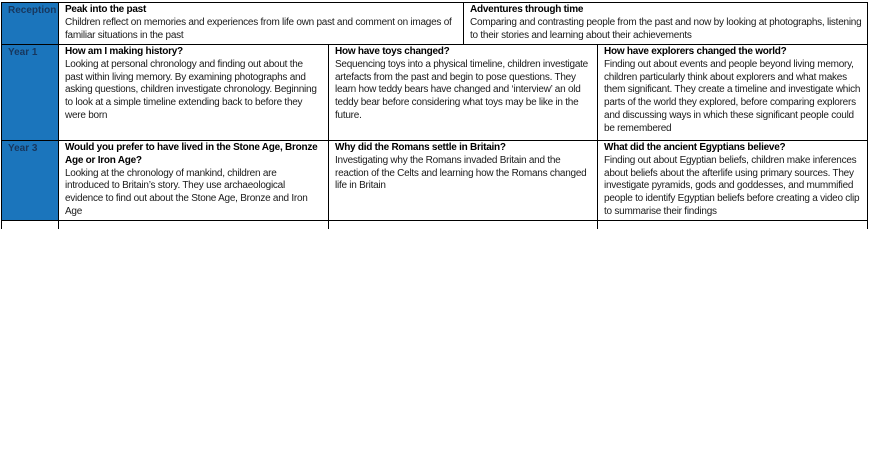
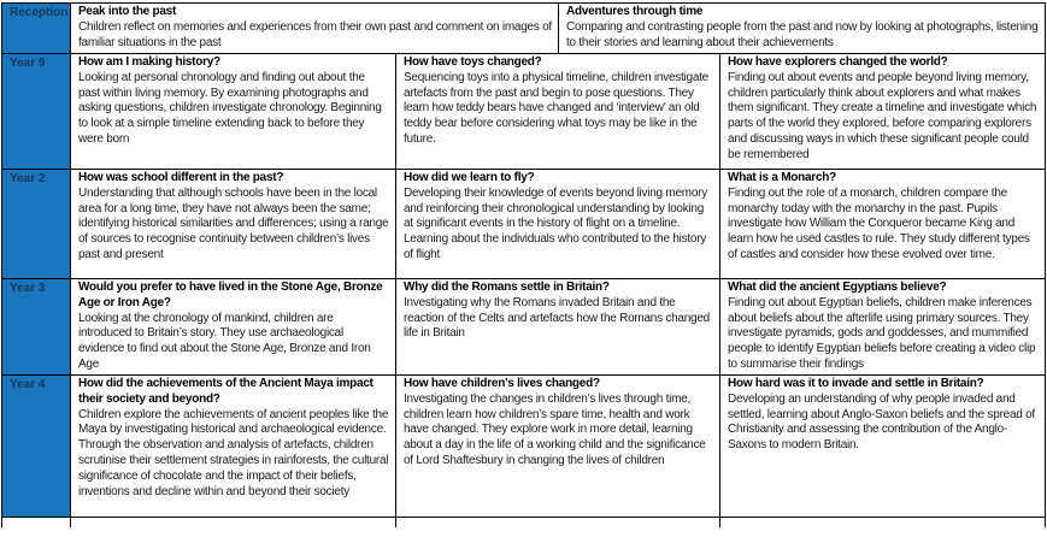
- Reception	Peak into the past Children reflect on memories and experiences from life own past and comment on images of familiar situations in the past	Adventures through time Comparing and contrasting people from the past and now by looking at photographs, listening to their stories and learning about their achievements
+ Reception	Peak into the past Children reflect on memories and experiences from their own past and comment on images of familiar situations in the past	Adventures through time Comparing and contrasting people from the past and now by looking at photographs, listening to their stories and learning about their achievements
- Year 1	How am I making history? Looking at personal chronology and finding out about the past within living memory. By examining photographs and asking questions, children investigate chronology. Beginning to look at a simple timeline extending back to before they were born	How have toys changed? Sequencing toys into a physical timeline, children investigate artefacts from the past and begin to pose questions. They learn how teddy bears have changed and ‘interview’ an old teddy bear before considering what toys may be like in the future.	How have explorers changed the world? Finding out about events and people beyond living memory, children particularly think about explorers and what makes them significant. They create a timeline and investigate which parts of the world they explored, before comparing explorers and discussing ways in which these significant people could be remembered
+ Year 9	How am I making history? Looking at personal chronology and finding out about the past within living memory. By examining photographs and asking questions, children investigate chronology. Beginning to look at a simple timeline extending back to before they were born	How have toys changed? Sequencing toys into a physical timeline, children investigate artefacts from the past and begin to pose questions. They learn how teddy bears have changed and ‘interview’ an old teddy bear before considering what toys may be like in the future.	How have explorers changed the world? Finding out about events and people beyond living memory, children particularly think about explorers and what makes them significant. They create a timeline and investigate which parts of the world they explored, before comparing explorers and discussing ways in which these significant people could be remembered
+ Year 2	How was school different in the past? Understanding that although schools have been in the local area for a long time, they have not always been the same; identifying historical similarities and differences; using a range of sources to recognise continuity between children’s lives past and present	How did we learn to fly? Developing their knowledge of events beyond living memory and reinforcing their chronological understanding by looking at significant events in the history of flight on a timeline. Learning about the individuals who contributed to the history of flight	What is a Monarch? Finding out the role of a monarch, children compare the monarchy today with the monarchy in the past. Pupils investigate how William the Conqueror became King and learn how he used castles to rule. They study different types of castles and consider how these evolved over time.
- Year 3	Would you prefer to have lived in the Stone Age, Bronze Age or Iron Age? Looking at the chronology of mankind, children are introduced to Britain’s story. They use archaeological evidence to find out about the Stone Age, Bronze and Iron Age	Why did the Romans settle in Britain? Investigating why the Romans invaded Britain and the reaction of the Celts and learning how the Romans changed life in Britain	What did the ancient Egyptians believe? Finding out about Egyptian beliefs, children make inferences about beliefs about the afterlife using primary sources. They investigate pyramids, gods and goddesses, and mummified people to identify Egyptian beliefs before creating a video clip to summarise their findings
+ Year 3	Would you prefer to have lived in the Stone Age, Bronze Age or Iron Age? Looking at the chronology of mankind, children are introduced to Britain’s story. They use archaeological evidence to find out about the Stone Age, Bronze and Iron Age	Why did the Romans settle in Britain? Investigating why the Romans invaded Britain and the reaction of the Celts and artefacts how the Romans changed life in Britain	What did the ancient Egyptians believe? Finding out about Egyptian beliefs, children make inferences about beliefs about the afterlife using primary sources. They investigate pyramids, gods and goddesses, and mummified people to identify Egyptian beliefs before creating a video clip to summarise their findings
+ Year 4	How did the achievements of the Ancient Maya impact their society and beyond? Children explore the achievements of ancient peoples like the Maya by investigating historical and archaeological evidence. Through the observation and analysis of artefacts, children scrutinise their settlement strategies in rainforests, the cultural significance of chocolate and the impact of their beliefs, inventions and decline within and beyond their society	How have children's lives changed? Investigating the changes in children’s lives through time, children learn how children’s spare time, health and work have changed. They explore work in more detail, learning about a day in the life of a working child and the significance of Lord Shaftesbury in changing the lives of children	How hard was it to invade and settle in Britain? Developing an understanding of why people invaded and settled, learning about Anglo-Saxon beliefs and the spread of Christianity and assessing the contribution of the Anglo-Saxons to modern Britain.
